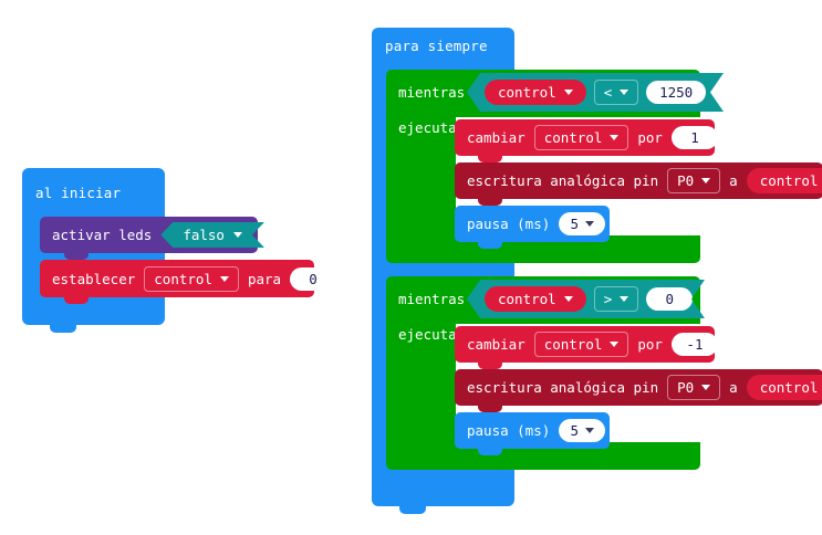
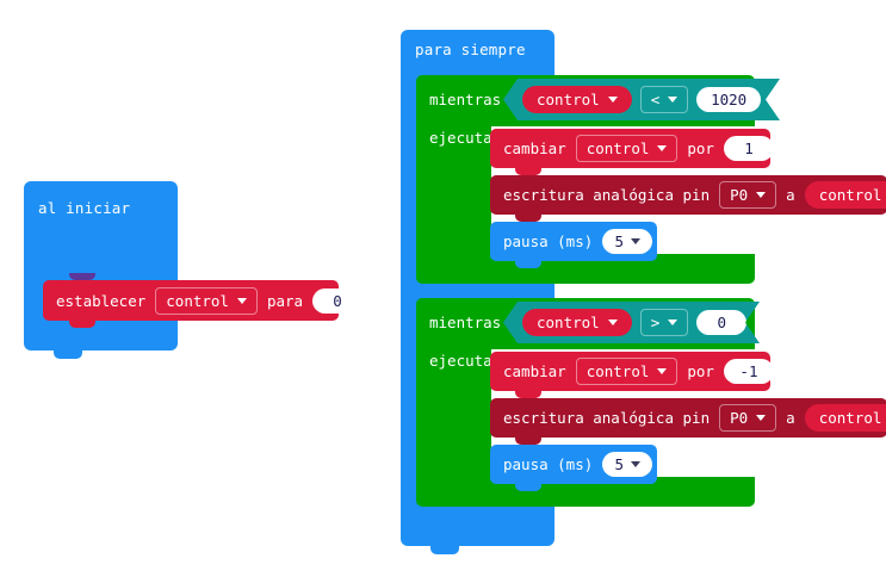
  al iniciar
- activar leds
- falso
  establecer
  control
  para
  0
  para siempre
  mientras
  ejecuta
  control
  <
- 1250
+ 1020
  cambiar
  control
  por
  1
  escritura analógica pin
  P0
  a
  control
  pausa (ms)
  5
  mientras
  ejecuta
  control
  >
  0
  cambiar
  control
  por
  -1
  escritura analógica pin
  P0
  a
  control
  pausa (ms)
  5
